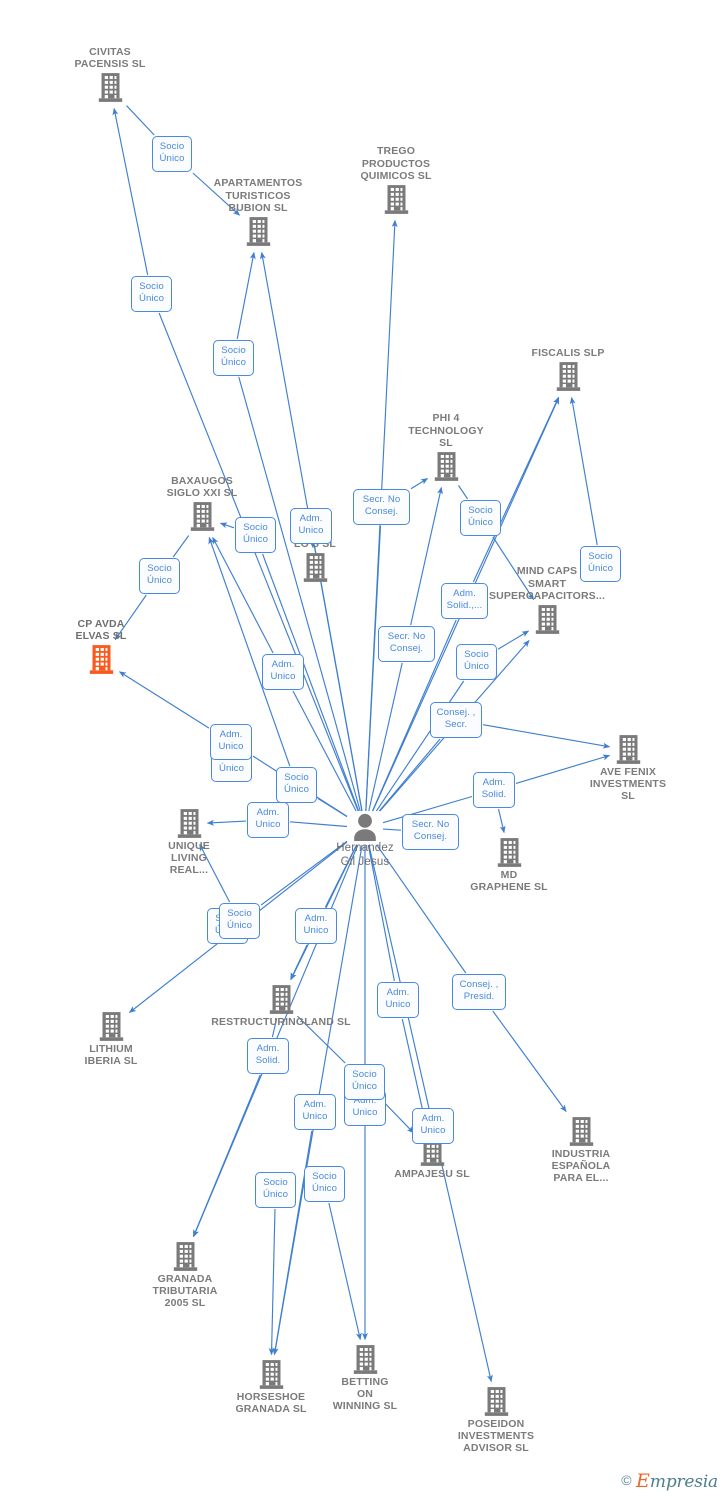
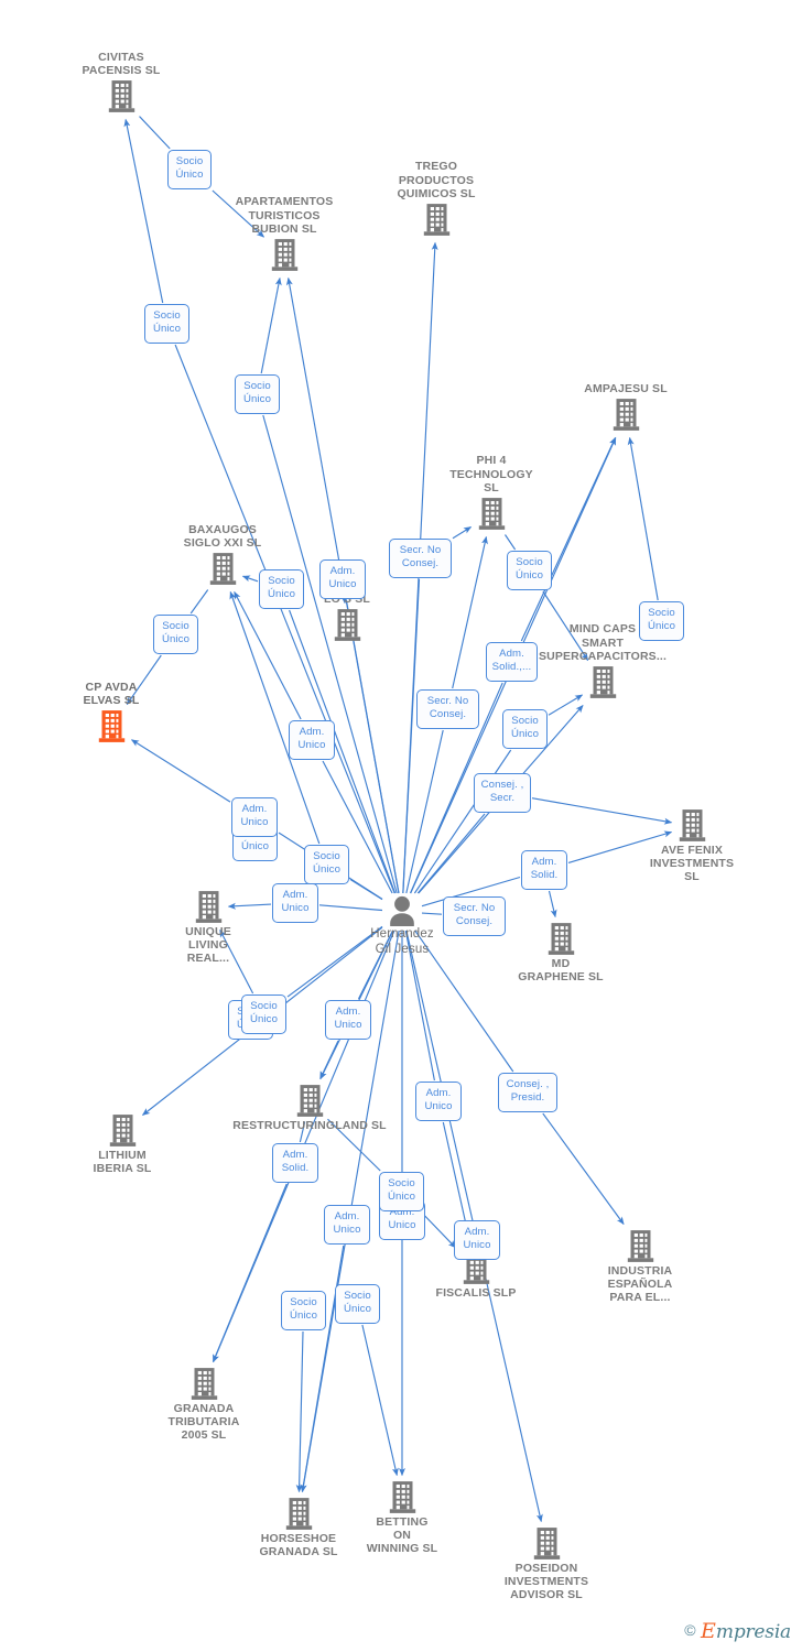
  CIVITAS
  PACENSIS SL
  APARTAMENTOS
  TURISTICOS
  BUBION SL
  TREGO
  PRODUCTOS
  QUIMICOS SL
- FISCALIS SLP
+ AMPAJESU SL
  PHI 4
  TECHNOLOGY
  SL
  BAXAUGOS
  SIGLO XXI SL
  LO S SL
  MIND CAPS
  SMART
  SUPERCAPACITORS...
  CP AVDA
  ELVAS SL
  AVE FENIX
  INVESTMENTS
  SL
  UNIQUE
  LIVING
  REAL...
  Hernandez
  Gil Jesus
  MD
  GRAPHENE SL
  LITHIUM
  IBERIA SL
  RESTRUCTURINGLAND SL
- AMPAJESU SL
+ FISCALIS SLP
  INDUSTRIA
  ESPAÑOLA
  PARA EL...
  GRANADA
  TRIBUTARIA
  2005 SL
  HORSESHOE
  GRANADA SL
  BETTING
  ON
  WINNING SL
  POSEIDON
  INVESTMENTS
  ADVISOR SL
  Socio
  Único
  Socio
  Único
  Socio
  Único
  Secr. No
  Consej.
  Adm.
  Unico
  Socio
  Único
  Socio
  Único
  Socio
  Único
  Adm.
  Solid.,...
  Socio
  Único
  Secr. No
  Consej.
  Socio
  Único
  Adm.
  Unico
  Consej. ,
  Secr.
  Único
  Adm.
  Unico
  Socio
  Único
  Adm.
  Unico
  Adm.
  Solid.
  Secr. No
  Consej.
  Socio
  Único
  Adm.
  Unico
  Adm.
  Unico
  Consej. ,
  Presid.
  Adm.
  Solid.
  Adm.
  Unico
  Socio
  Único
  Adm.
  Unico
  Adm.
  Unico
  Socio
  Único
  Socio
  Único
  © Empresia
